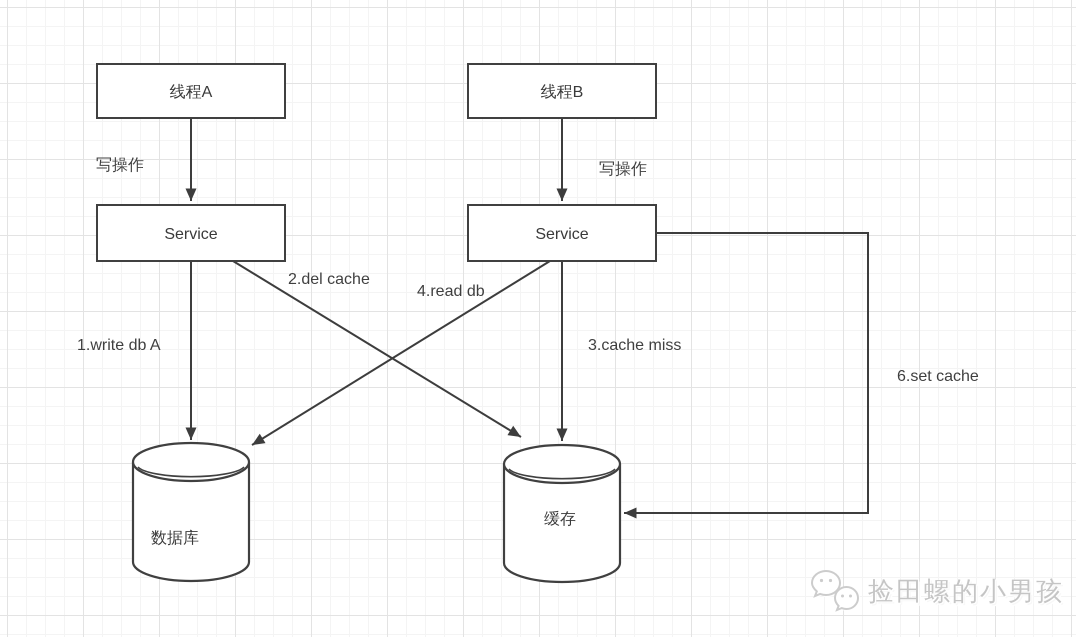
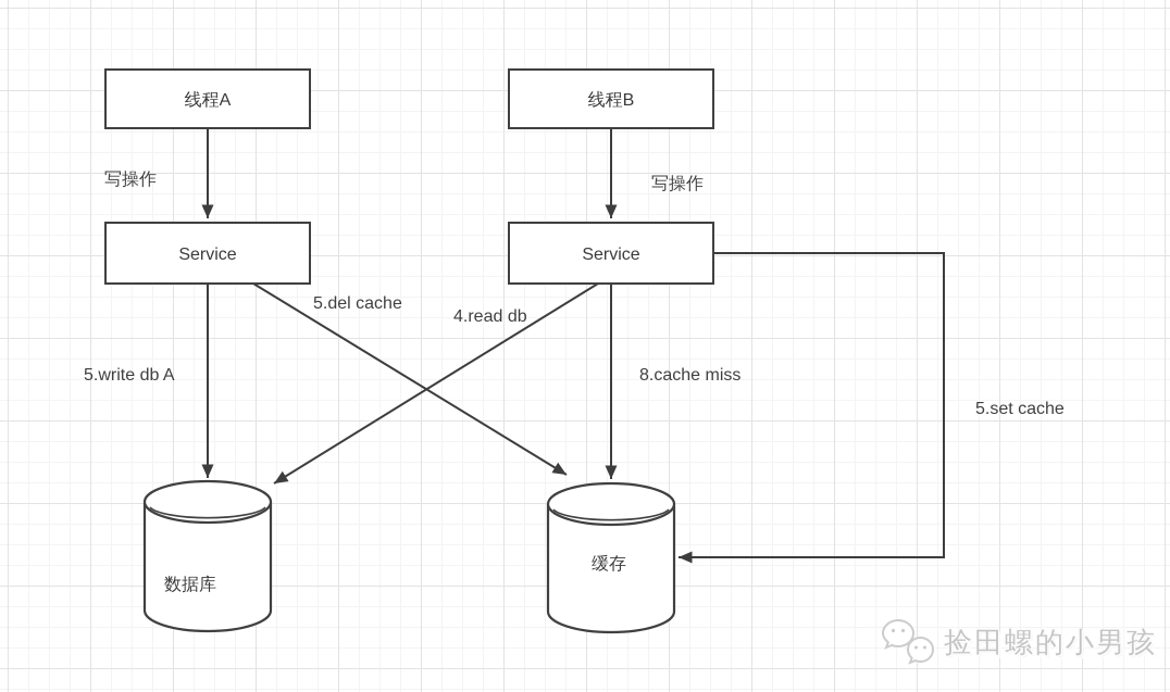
  写操作
  写操作
- 1.write db A
+ 5.write db A
- 2.del cache
+ 5.del cache
  4.read db
- 3.cache miss
+ 8.cache miss
- 6.set cache
+ 5.set cache
  线程A
  线程B
  Service
  Service
  数据库
  缓存
  捡田螺的小男孩
